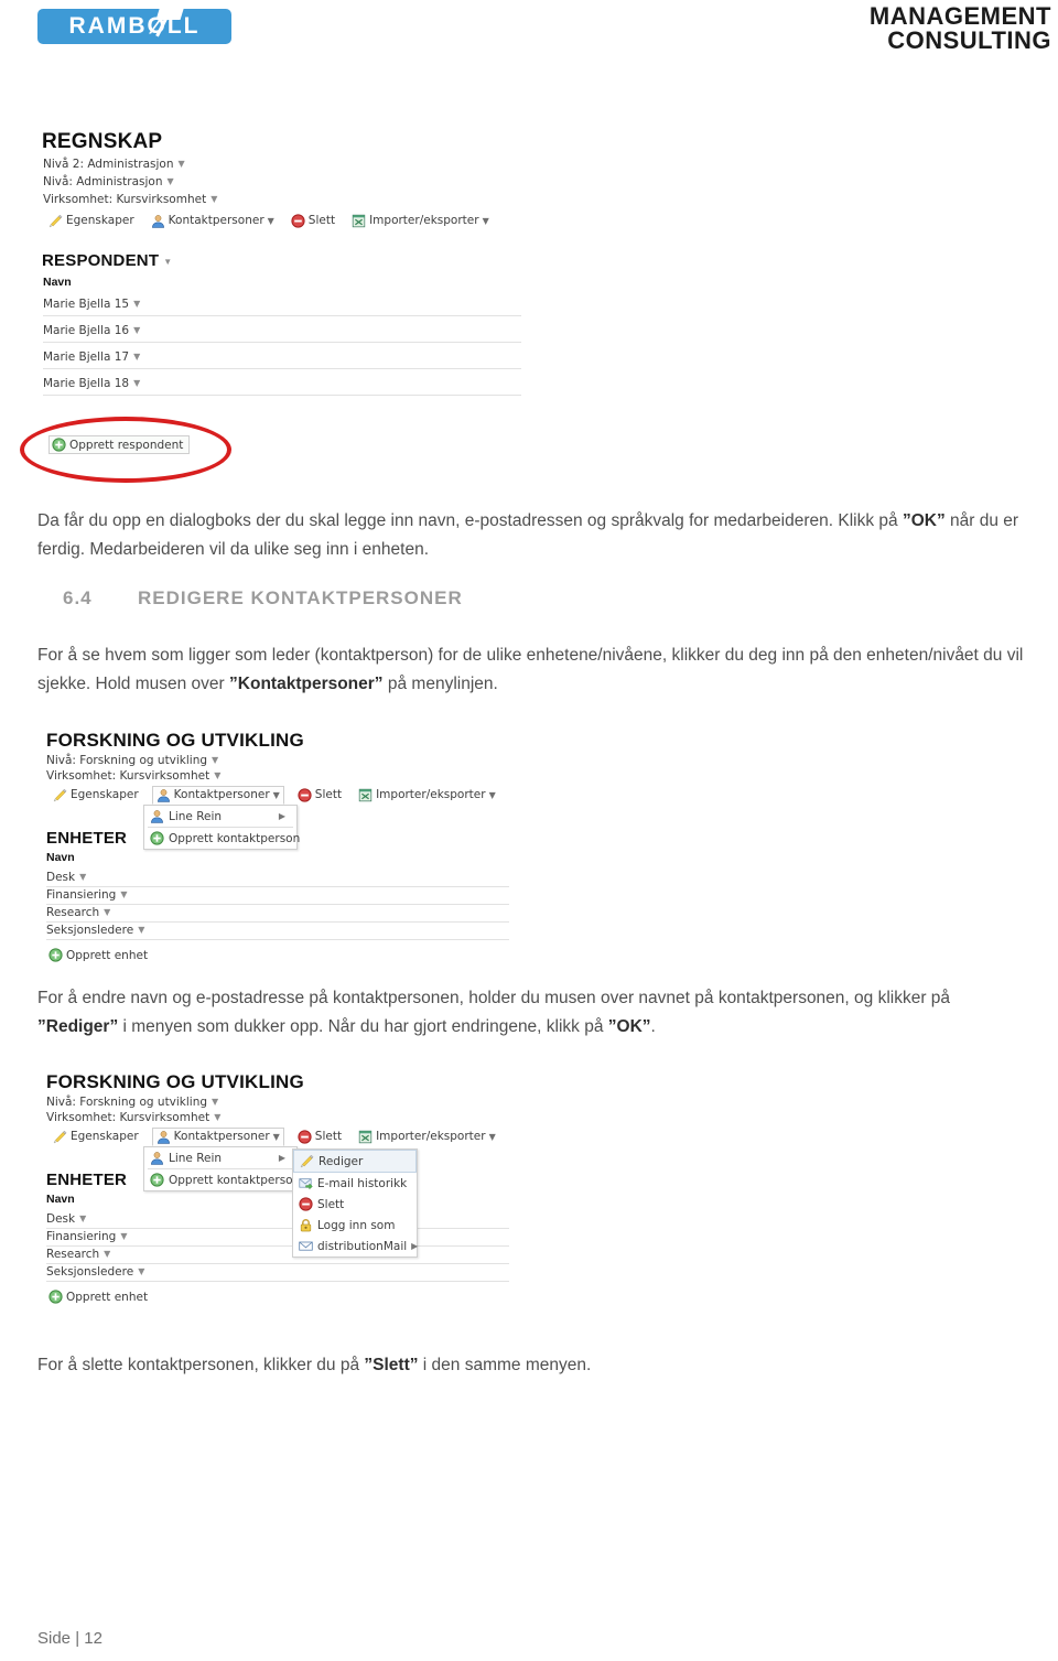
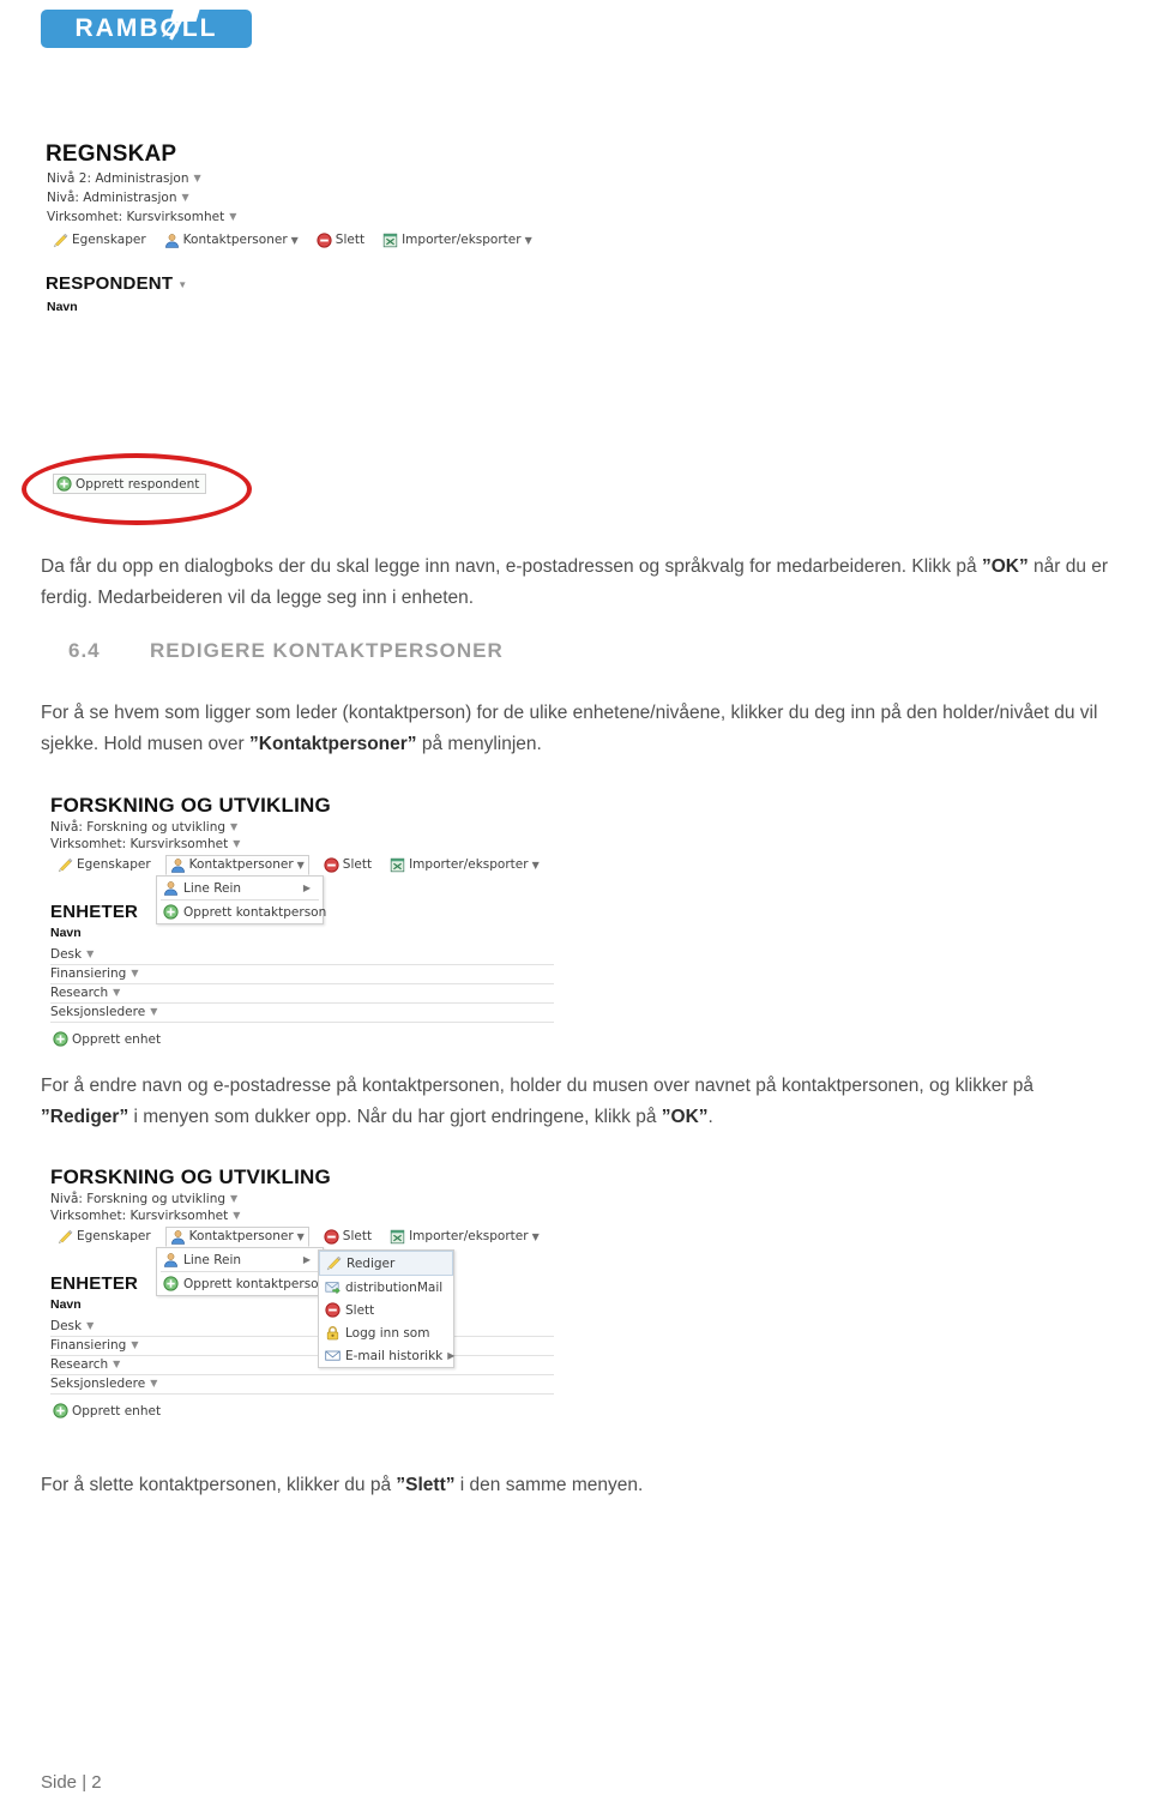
  RAMBØLL
- MANAGEMENT
- CONSULTING
  REGNSKAP
  Nivå 2: Administrasjon ▼
  Nivå: Administrasjon ▼
  Virksomhet: Kursvirksomhet ▼
  Egenskaper
  Kontaktpersoner
  ▼
  Slett
  Importer/eksporter
  ▼
  RESPONDENT ▼
  Navn
- Marie Bjella 15 ▼
- Marie Bjella 16 ▼
- Marie Bjella 17 ▼
- Marie Bjella 18 ▼
  Opprett respondent
- Da får du opp en dialogboks der du skal legge inn navn, e-postadressen og språkvalg for medarbeideren. Klikk på ”OK” når du er ferdig. Medarbeideren vil da ulike seg inn i enheten.
+ Da får du opp en dialogboks der du skal legge inn navn, e-postadressen og språkvalg for medarbeideren. Klikk på ”OK” når du er ferdig. Medarbeideren vil da legge seg inn i enheten.
  6.4 REDIGERE KONTAKTPERSONER
- For å se hvem som ligger som leder (kontaktperson) for de ulike enhetene/nivåene, klikker du deg inn på den enheten/nivået du vil sjekke. Hold musen over ”Kontaktpersoner” på menylinjen.
+ For å se hvem som ligger som leder (kontaktperson) for de ulike enhetene/nivåene, klikker du deg inn på den holder/nivået du vil sjekke. Hold musen over ”Kontaktpersoner” på menylinjen.
  FORSKNING OG UTVIKLING
  Nivå: Forskning og utvikling ▼
  Virksomhet: Kursvirksomhet ▼
  Egenskaper
  Kontaktpersoner
  ▼
  Slett
  Importer/eksporter
  ▼
  ENHETER
  Navn
  Desk ▼
  Finansiering ▼
  Research ▼
  Seksjonsledere ▼
  Opprett enhet
  Line Rein
  ▶
  Opprett kontaktperson
  For å endre navn og e-postadresse på kontaktpersonen, holder du musen over navnet på kontaktpersonen, og klikker på ”Rediger” i menyen som dukker opp. Når du har gjort endringene, klikk på ”OK”.
  FORSKNING OG UTVIKLING
  Nivå: Forskning og utvikling ▼
  Virksomhet: Kursvirksomhet ▼
  Egenskaper
  Kontaktpersoner
  ▼
  Slett
  Importer/eksporter
  ▼
  ENHETER
  Navn
  Desk ▼
  Finansiering ▼
  Research ▼
  Seksjonsledere ▼
  Opprett enhet
  Line Rein
  ▶
  Opprett kontaktperso
  Rediger
- E-mail historikk
+ distributionMail
  Slett
  Logg inn som
- distributionMail
+ E-mail historikk
  ▶
  For å slette kontaktpersonen, klikker du på ”Slett” i den samme menyen.
- Side | 12
+ Side | 2
